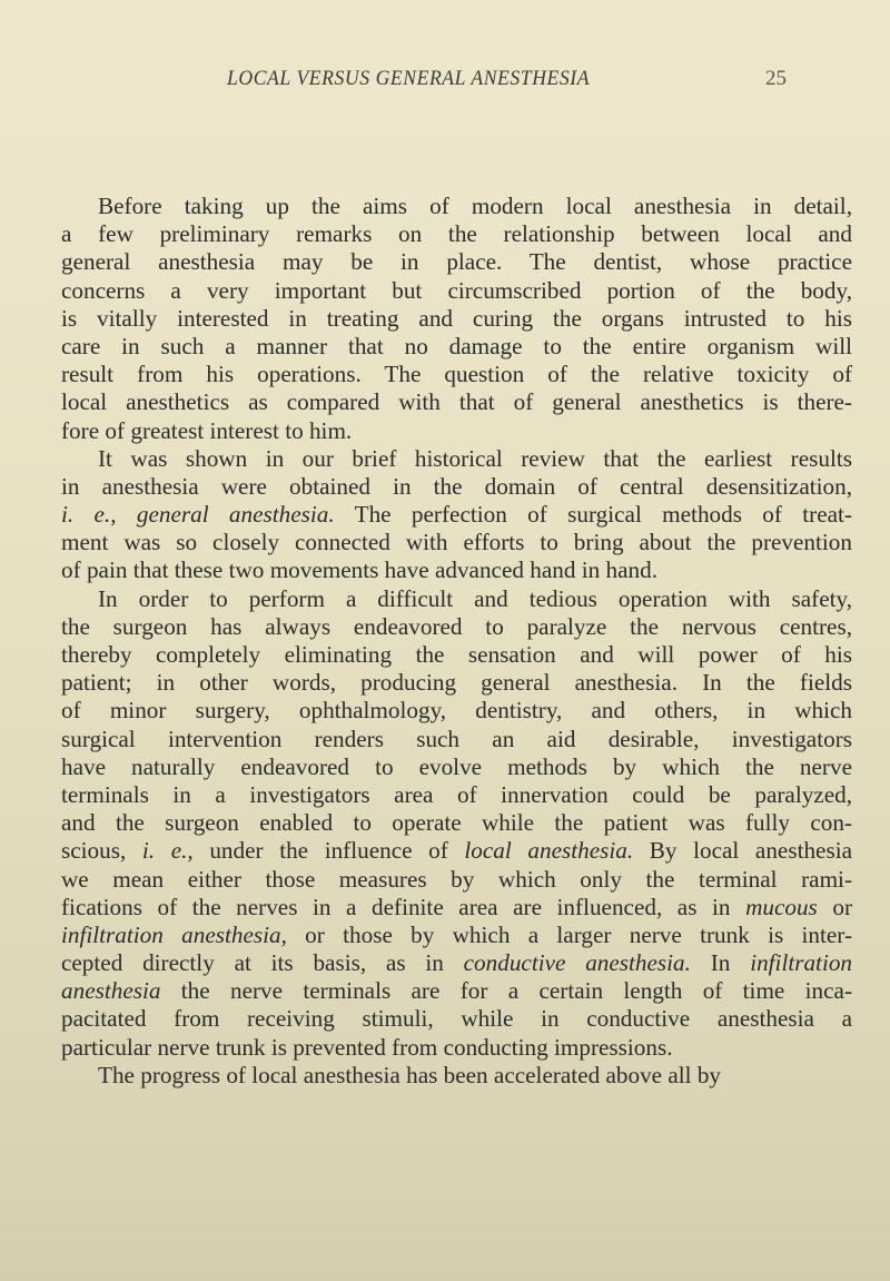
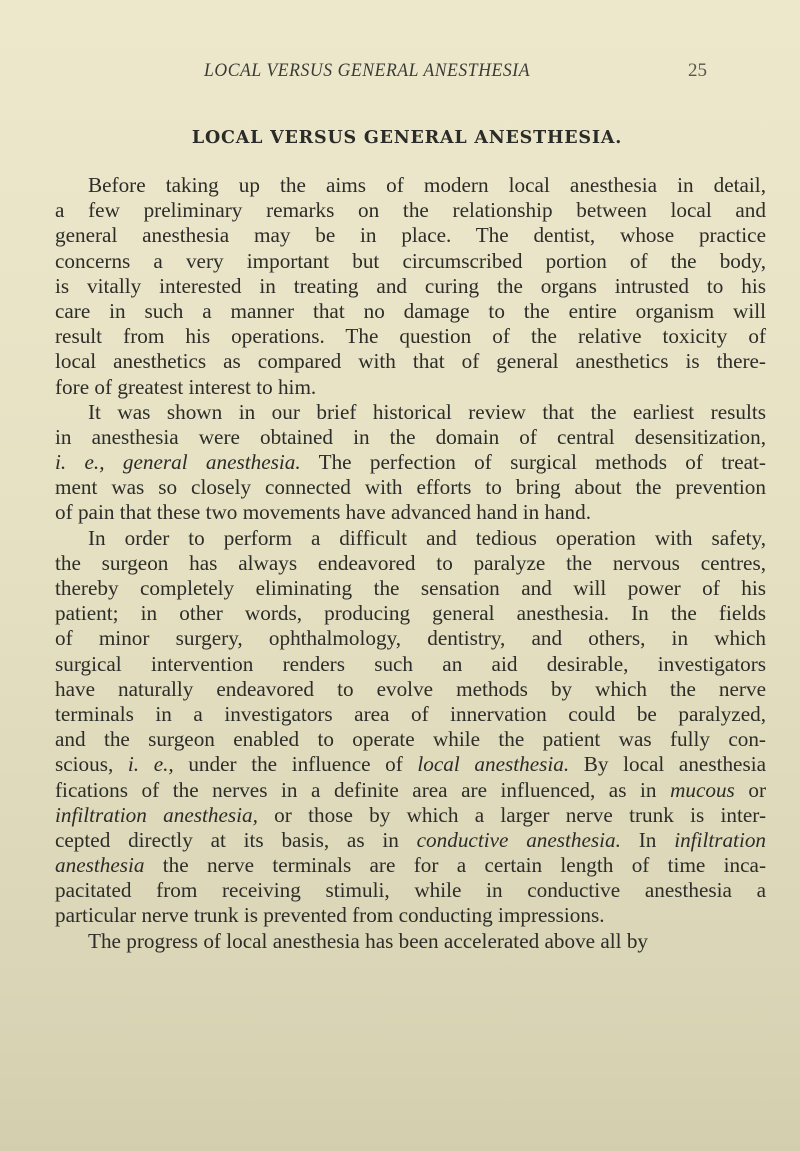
  LOCAL VERSUS GENERAL ANESTHESIA
  25
+ LOCAL VERSUS GENERAL ANESTHESIA.
  Before taking up the aims of modern local anesthesia in detail,
  a few preliminary remarks on the relationship between local and
  general anesthesia may be in place. The dentist, whose practice
  concerns a very important but circumscribed portion of the body,
  is vitally interested in treating and curing the organs intrusted to his
  care in such a manner that no damage to the entire organism will
  result from his operations. The question of the relative toxicity of
  local anesthetics as compared with that of general anesthetics is there-
  fore of greatest interest to him.
  It was shown in our brief historical review that the earliest results
  in anesthesia were obtained in the domain of central desensitization,
  i. e., general anesthesia. The perfection of surgical methods of treat-
  ment was so closely connected with efforts to bring about the prevention
  of pain that these two movements have advanced hand in hand.
  In order to perform a difficult and tedious operation with safety,
  the surgeon has always endeavored to paralyze the nervous centres,
  thereby completely eliminating the sensation and will power of his
  patient; in other words, producing general anesthesia. In the fields
  of minor surgery, ophthalmology, dentistry, and others, in which
  surgical intervention renders such an aid desirable, investigators
  have naturally endeavored to evolve methods by which the nerve
  terminals in a investigators area of innervation could be paralyzed,
  and the surgeon enabled to operate while the patient was fully con-
  scious, i. e., under the influence of local anesthesia. By local anesthesia
- we mean either those measures by which only the terminal rami-
  fications of the nerves in a definite area are influenced, as in mucous or
  infiltration anesthesia, or those by which a larger nerve trunk is inter-
  cepted directly at its basis, as in conductive anesthesia. In infiltration
  anesthesia the nerve terminals are for a certain length of time inca-
  pacitated from receiving stimuli, while in conductive anesthesia a
  particular nerve trunk is prevented from conducting impressions.
  The progress of local anesthesia has been accelerated above all by
